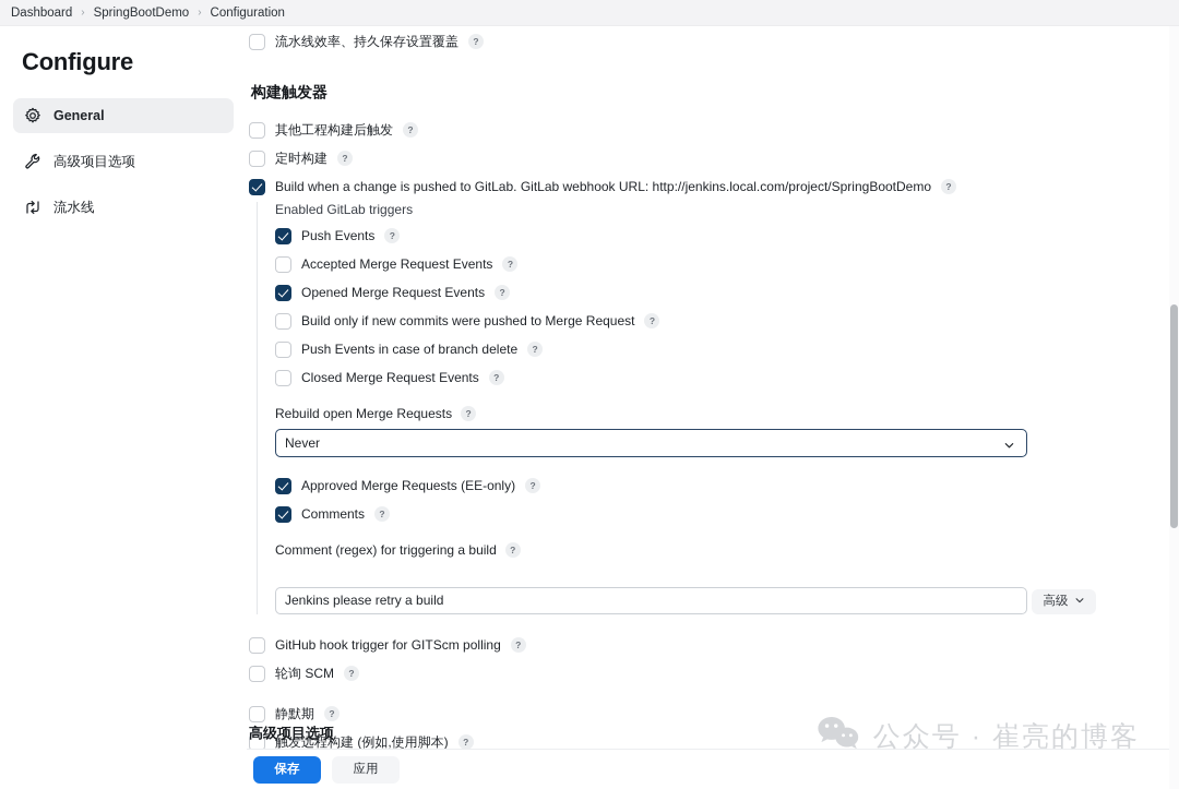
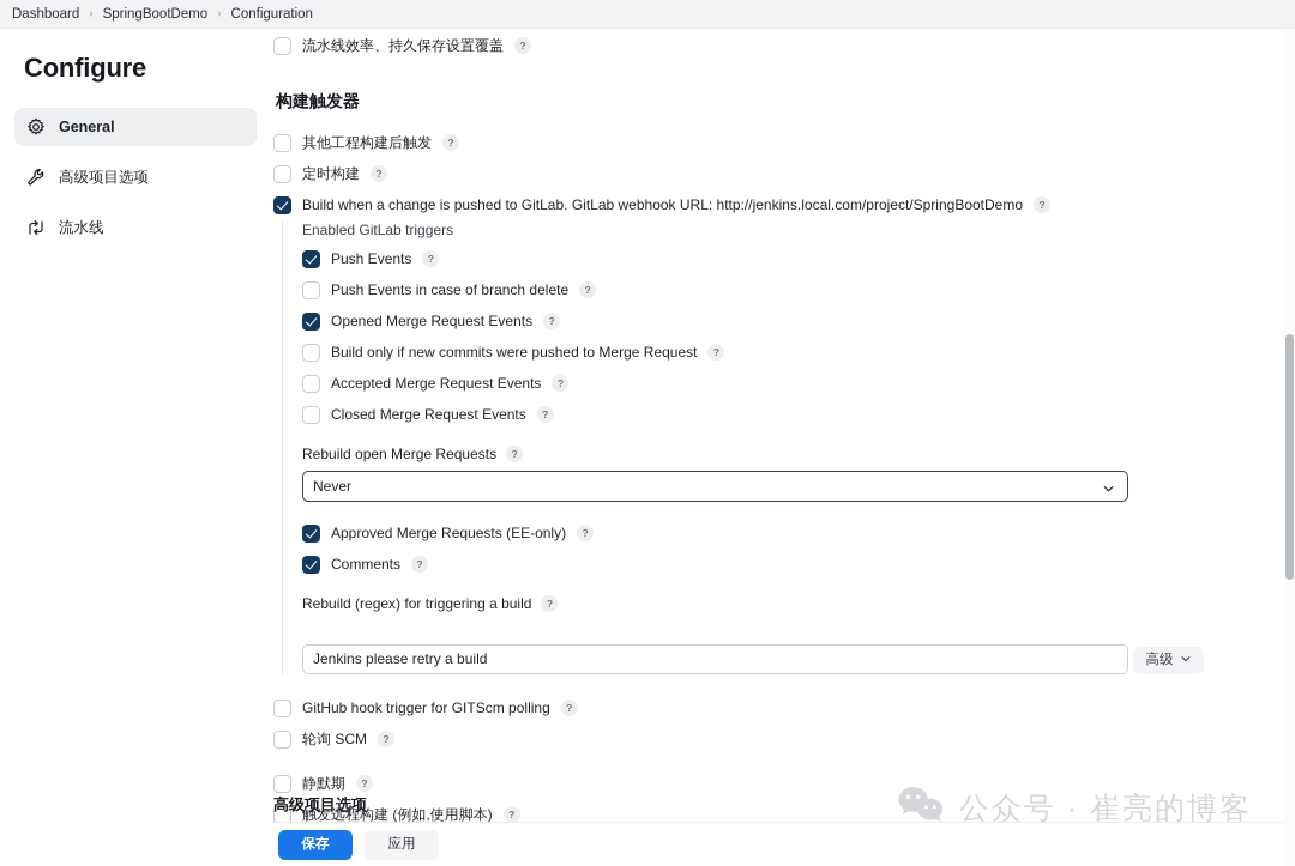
  Dashboard
  ›
  SpringBootDemo
  ›
  Configuration
  Configure
  General
  高级项目选项
  流水线
  流水线效率、持久保存设置覆盖
  ?
  构建触发器
  其他工程构建后触发
  ?
  定时构建
  ?
  Build when a change is pushed to GitLab. GitLab webhook URL: http://jenkins.local.com/project/SpringBootDemo
  ?
  Enabled GitLab triggers
  Push Events
  ?
- Accepted Merge Request Events
+ Push Events in case of branch delete
  ?
  Opened Merge Request Events
  ?
  Build only if new commits were pushed to Merge Request
  ?
- Push Events in case of branch delete
+ Accepted Merge Request Events
  ?
  Closed Merge Request Events
  ?
  Rebuild open Merge Requests
  ?
  Never
  Approved Merge Requests (EE-only)
  ?
  Comments
  ?
- Comment (regex) for triggering a build
+ Rebuild (regex) for triggering a build
  ?
  Jenkins please retry a build
  高级
  GitHub hook trigger for GITScm polling
  ?
  轮询 SCM
  ?
  静默期
  ?
  触发远程构建 (例如,使用脚本)
  ?
  高级项目选项
  保存
  应用
  公众号 · 崔亮的博客
